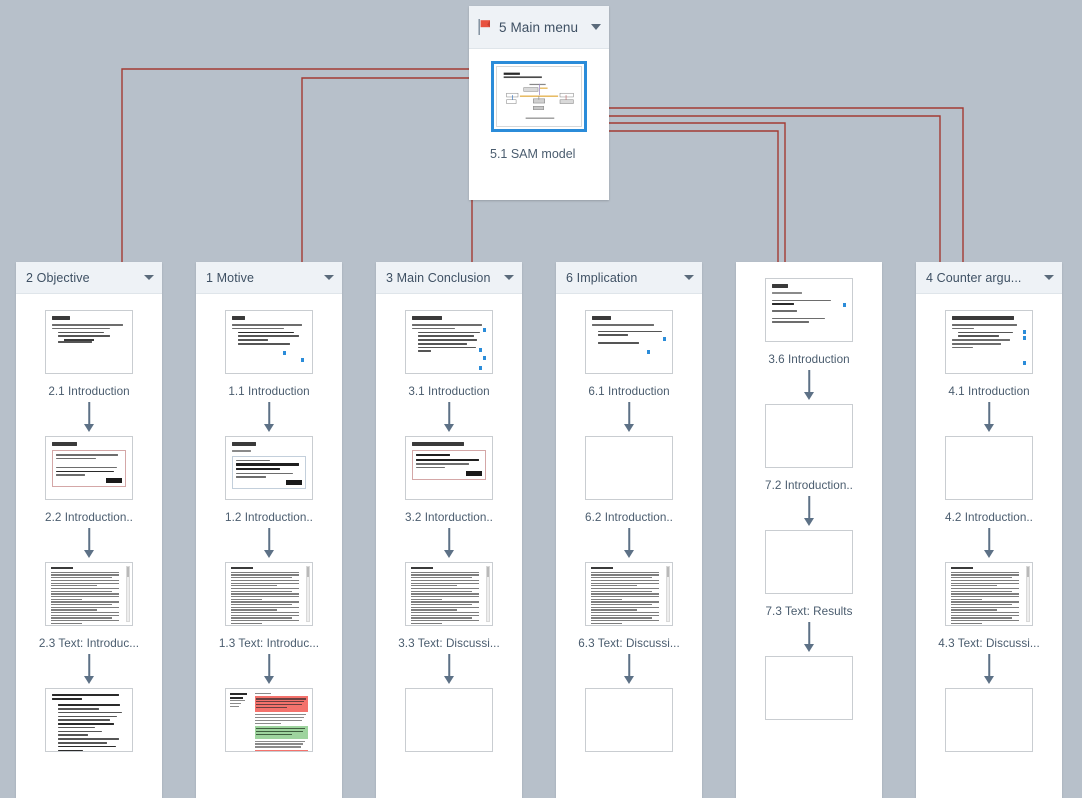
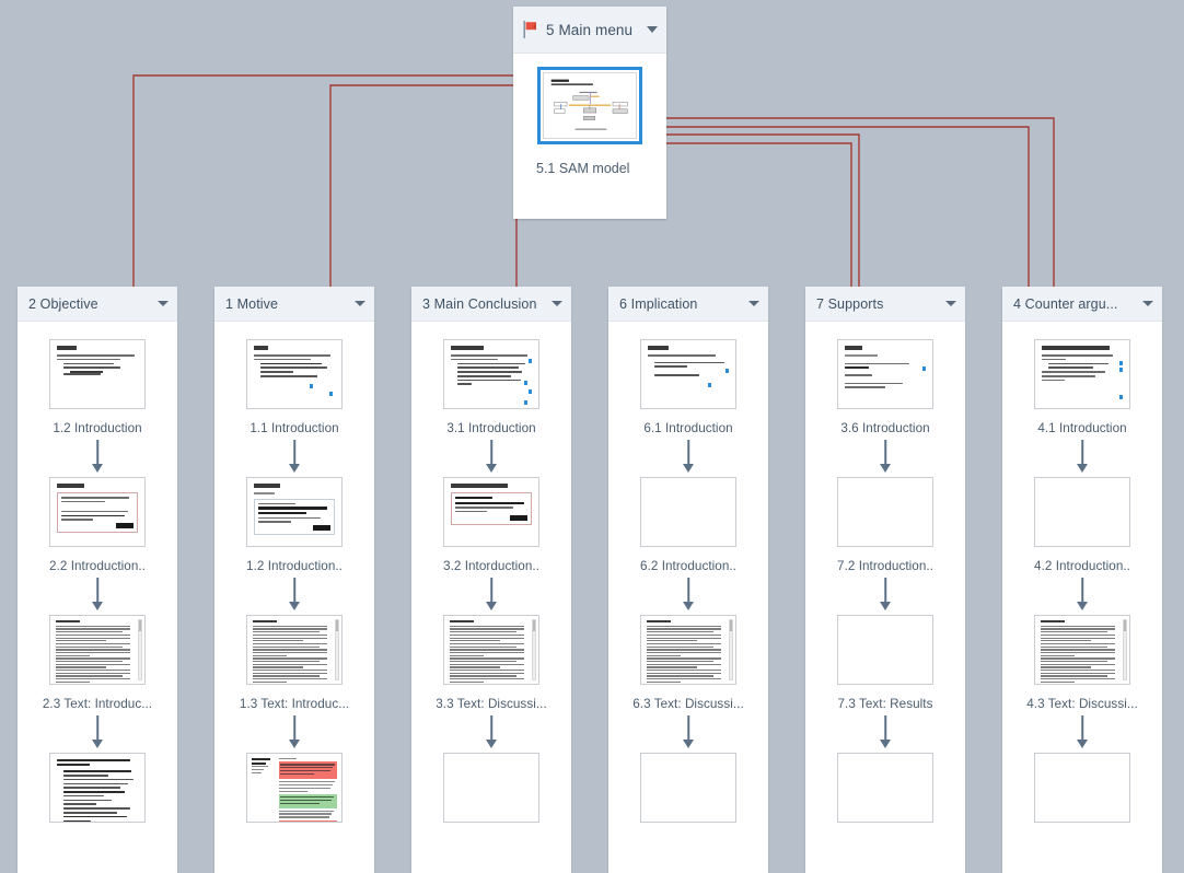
  5 Main menu
  5.1 SAM model
  2 Objective
- 2.1 Introduction
+ 1.2 Introduction
  2.2 Introduction..
  2.3 Text: Introduc...
  1 Motive
  1.1 Introduction
  1.2 Introduction..
  1.3 Text: Introduc...
  3 Main Conclusion
  3.1 Introduction
  3.2 Intorduction..
  3.3 Text: Discussi...
  6 Implication
  6.1 Introduction
  6.2 Introduction..
  6.3 Text: Discussi...
+ 7 Supports
  3.6 Introduction
  7.2 Introduction..
  7.3 Text: Results
  4 Counter argu...
  4.1 Introduction
  4.2 Introduction..
  4.3 Text: Discussi...
